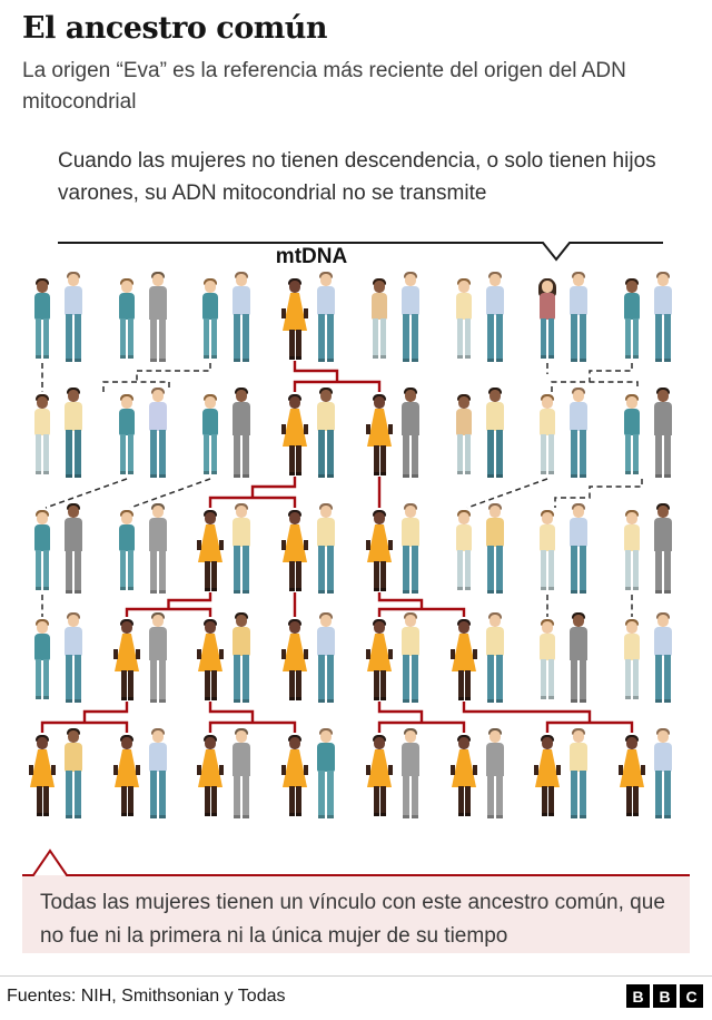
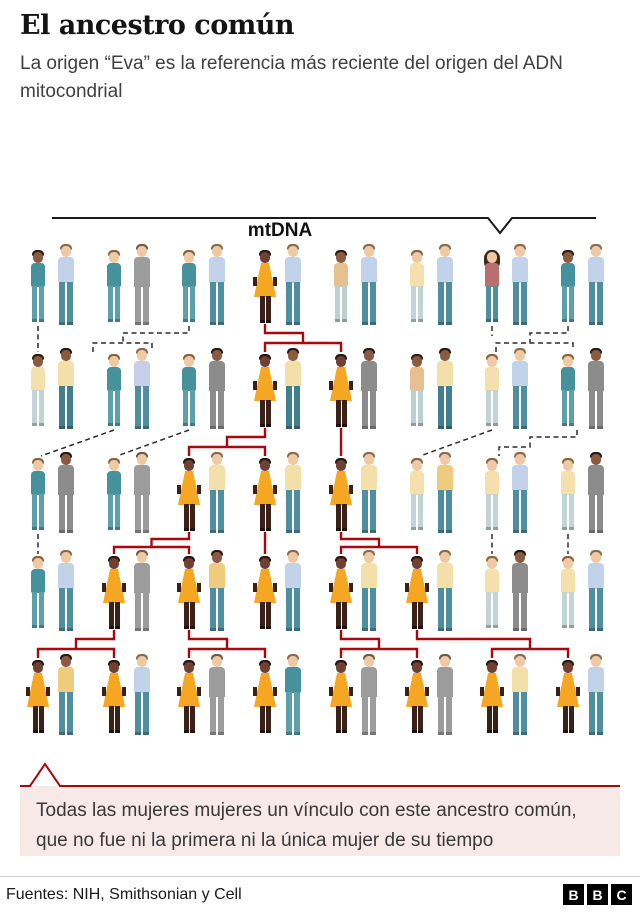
  El ancestro común
  La origen “Eva” es la referencia más reciente del origen del ADN mitocondrial
- Cuando las mujeres no tienen descendencia, o solo tienen hijos varones, su ADN mitocondrial no se transmite
  mtDNA
- Todas las mujeres tienen un vínculo con este ancestro común, que no fue ni la primera ni la única mujer de su tiempo
+ Todas las mujeres mujeres un vínculo con este ancestro común, que no fue ni la primera ni la única mujer de su tiempo
- Fuentes: NIH, Smithsonian y Todas
+ Fuentes: NIH, Smithsonian y Cell
  B
  B
  C
